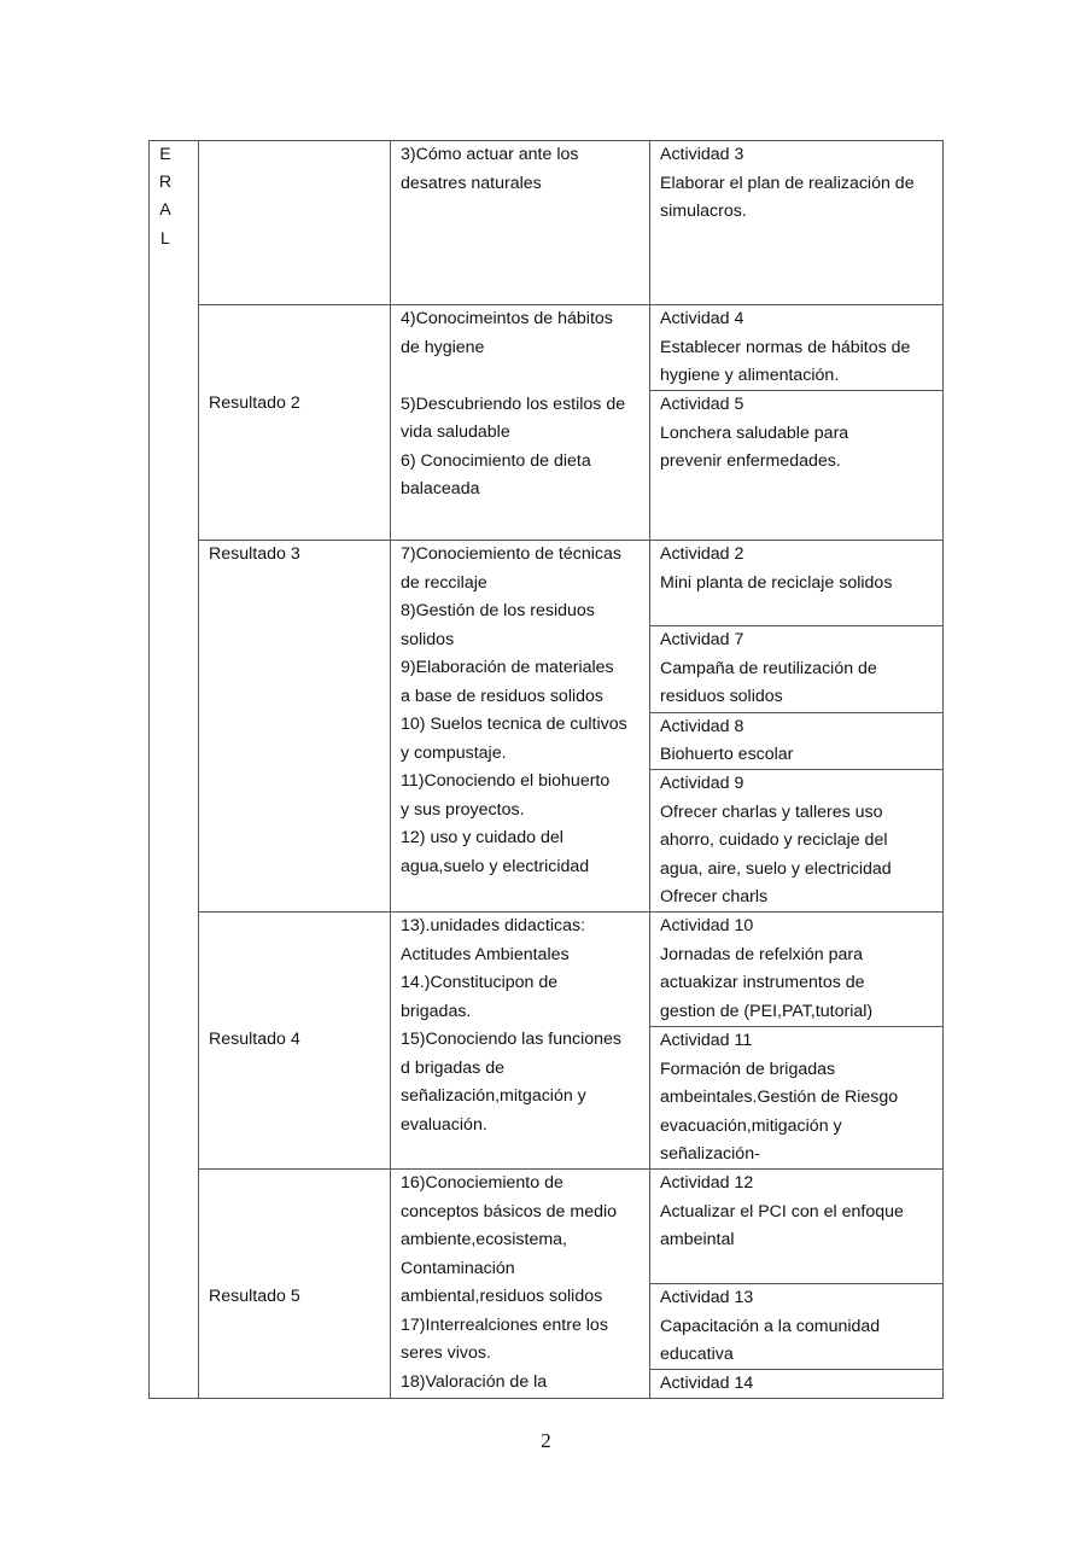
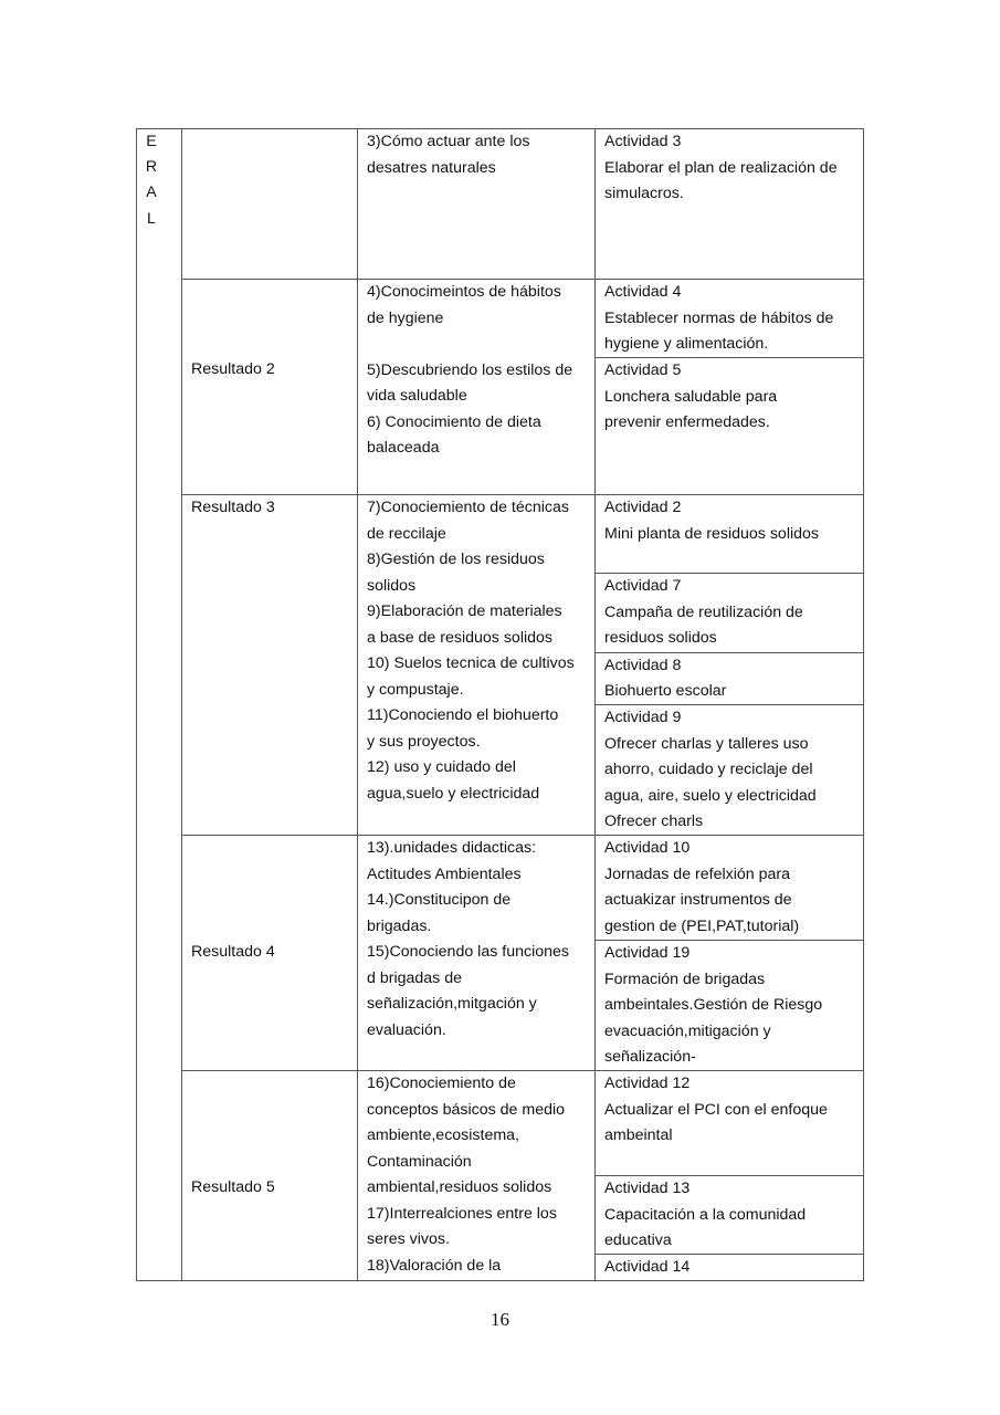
  E
  R
  A
  L
  3)Cómo actuar ante los
  desatres naturales
  Actividad 3
  Elaborar el plan de realización de
  simulacros.
  Resultado 2
  4)Conocimeintos de hábitos
  de hygiene
  5)Descubriendo los estilos de
  vida saludable
  6) Conocimiento de dieta
  balaceada
  Actividad 4
  Establecer normas de hábitos de
  hygiene y alimentación.
  Actividad 5
  Lonchera saludable para
  prevenir enfermedades.
  Resultado 3
  7)Conociemiento de técnicas
  de reccilaje
  8)Gestión de los residuos
  solidos
  9)Elaboración de materiales
  a base de residuos solidos
  10) Suelos tecnica de cultivos
  y compustaje.
  11)Conociendo el biohuerto
  y sus proyectos.
  12) uso y cuidado del
  agua,suelo y electricidad
  Actividad 2
- Mini planta de reciclaje solidos
+ Mini planta de residuos solidos
  Actividad 7
  Campaña de reutilización de
  residuos solidos
  Actividad 8
  Biohuerto escolar
  Actividad 9
  Ofrecer charlas y talleres uso
  ahorro, cuidado y reciclaje del
  agua, aire, suelo y electricidad
  Ofrecer charls
  Resultado 4
  13).unidades didacticas:
  Actitudes Ambientales
  14.)Constitucipon de
  brigadas.
  15)Conociendo las funciones
  d brigadas de
  señalización,mitgación y
  evaluación.
  Actividad 10
  Jornadas de refelxión para
  actuakizar instrumentos de
  gestion de (PEI,PAT,tutorial)
- Actividad 11
+ Actividad 19
  Formación de brigadas
  ambeintales.Gestión de Riesgo
  evacuación,mitigación y
  señalización-
  Resultado 5
  16)Conociemiento de
  conceptos básicos de medio
  ambiente,ecosistema,
  Contaminación
  ambiental,residuos solidos
  17)Interrealciones entre los
  seres vivos.
  18)Valoración de la
  Actividad 12
  Actualizar el PCI con el enfoque
  ambeintal
  Actividad 13
  Capacitación a la comunidad
  educativa
  Actividad 14
- 2
+ 16
